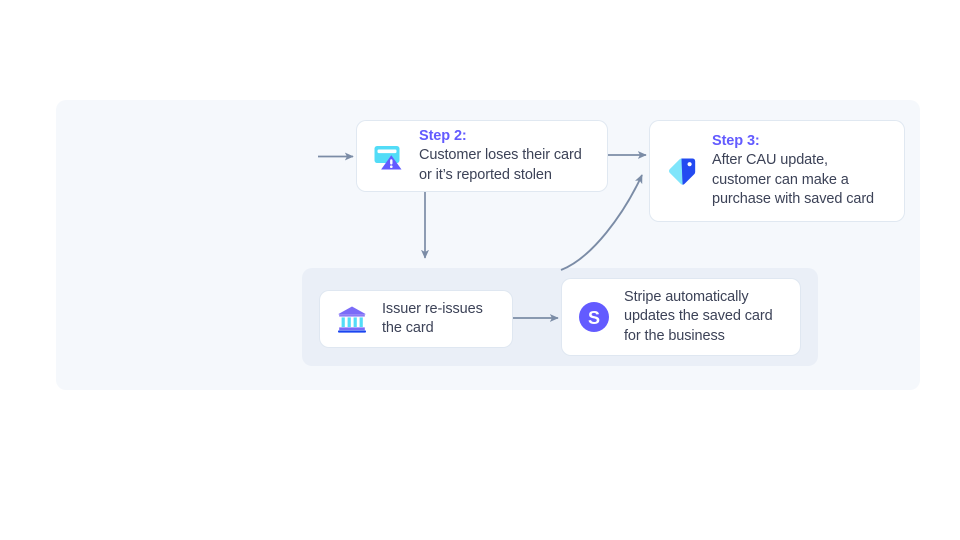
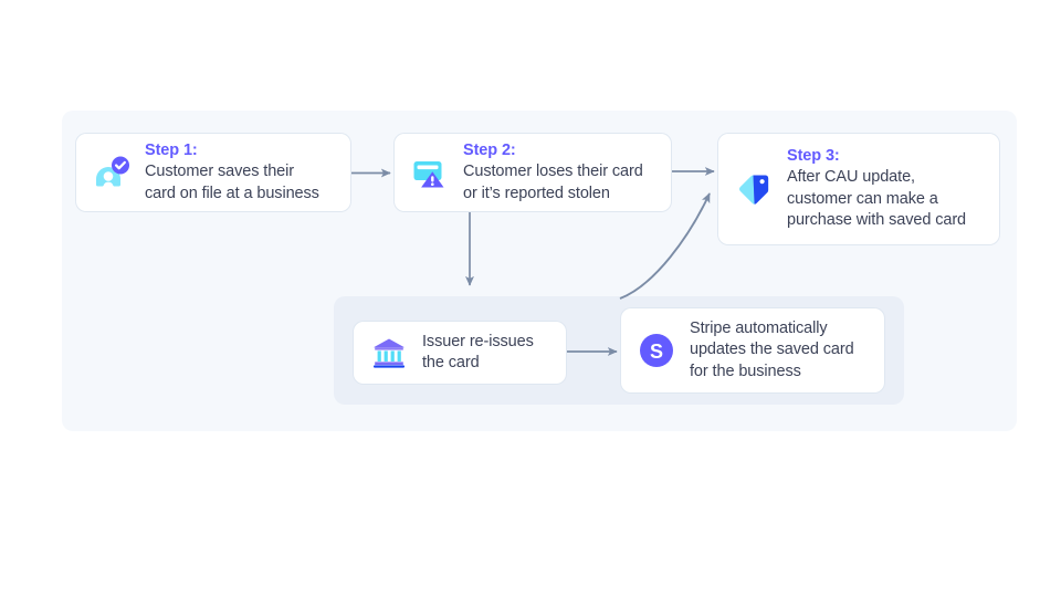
+ Step 1:
+ Customer saves their
+ card on file at a business
  Step 2:
  Customer loses their card
  or it’s reported stolen
  Step 3:
  After CAU update,
  customer can make a
  purchase with saved card
  Issuer re-issues
  the card
  S
  Stripe automatically
  updates the saved card
  for the business
